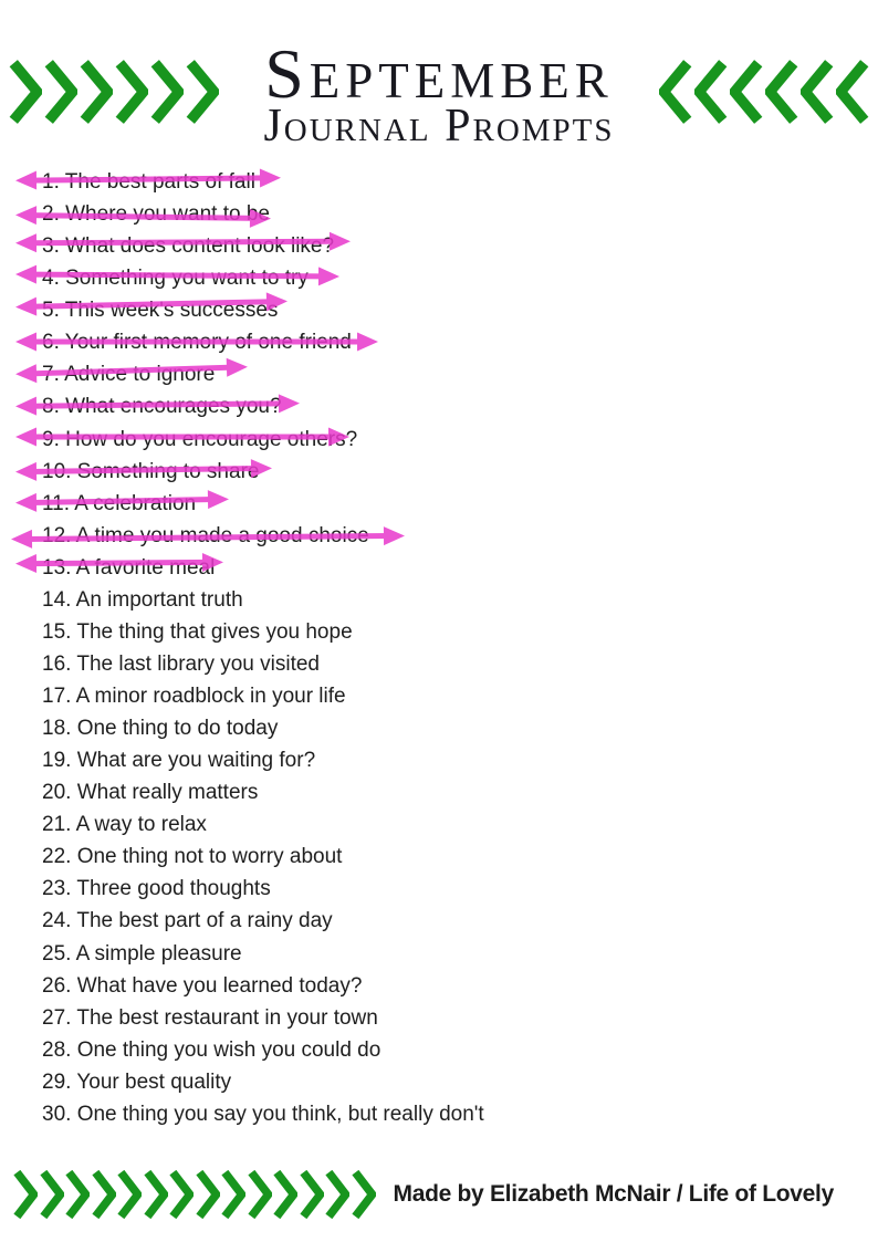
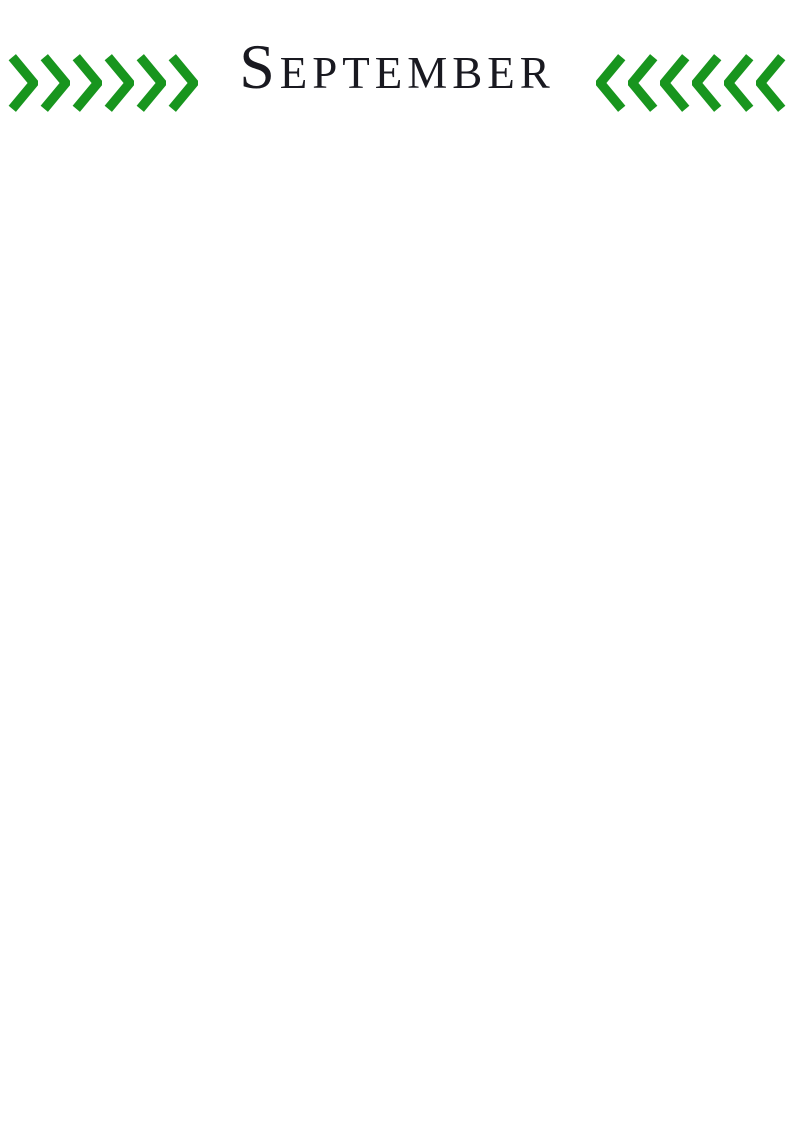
  September
- Journal Prompts
- 1. The best parts of fall
- 2. Where you want to be
- 3. What does content look like?
- 4. Something you want to try
- 5. This week's successes
- 6. Your first memory of one friend
- 7. Advice to ignore
- 8. What encourages you?
- 9. How do you encourage others?
- 10. Something to share
- 11. A celebration
- 12. A time you made a good choice
- 13. A favorite meal
- 14. An important truth
- 15. The thing that gives you hope
- 16. The last library you visited
- 17. A minor roadblock in your life
- 18. One thing to do today
- 19. What are you waiting for?
- 20. What really matters
- 21. A way to relax
- 22. One thing not to worry about
- 23. Three good thoughts
- 24. The best part of a rainy day
- 25. A simple pleasure
- 26. What have you learned today?
- 27. The best restaurant in your town
- 28. One thing you wish you could do
- 29. Your best quality
- 30. One thing you say you think, but really don't
- Made by Elizabeth McNair / Life of Lovely
